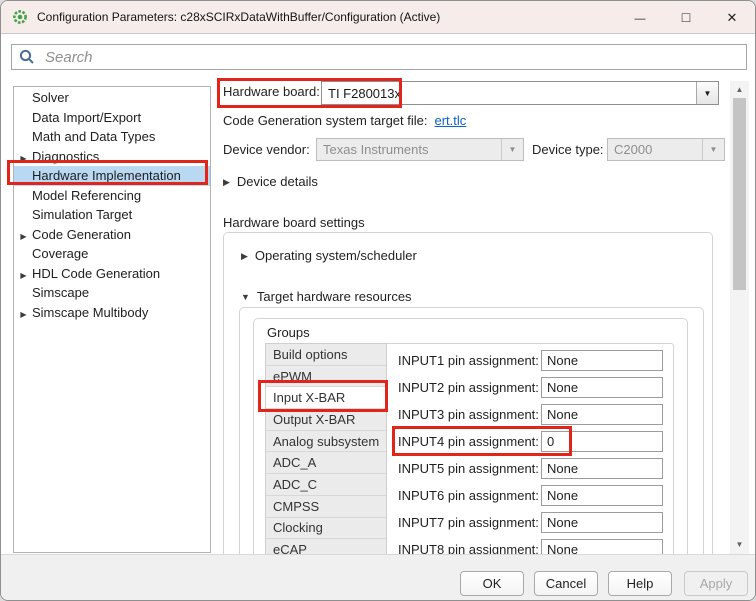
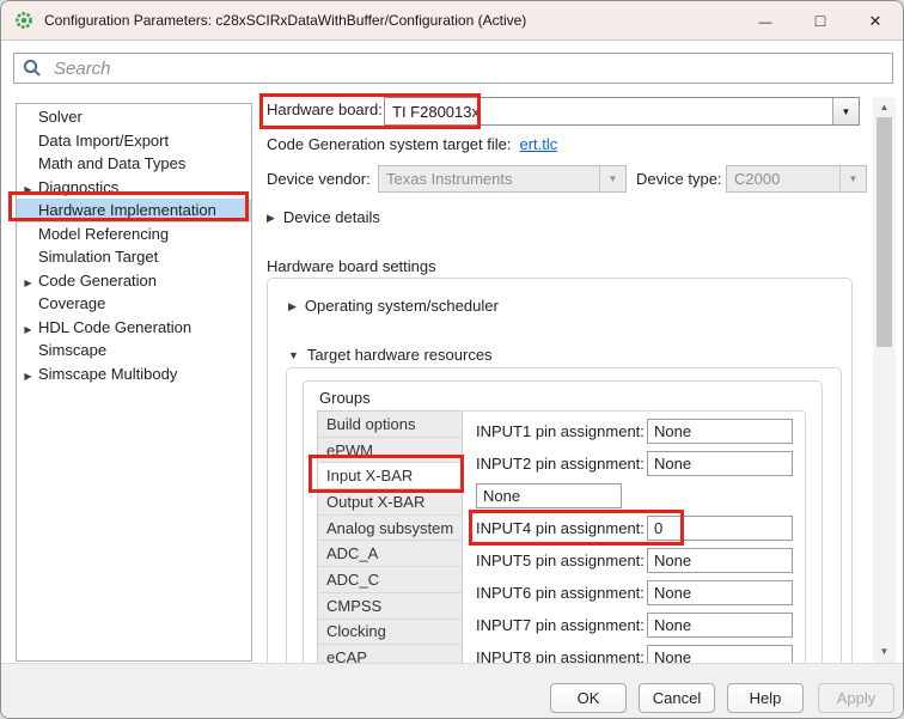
  Configuration Parameters: c28xSCIRxDataWithBuffer/Configuration (Active)
  Search
  Solver
  Data Import/Export
  Math and Data Types
  Diagnostics
  Hardware Implementation
  Model Referencing
  Simulation Target
  Code Generation
  Coverage
  HDL Code Generation
  Simscape
  Simscape Multibody
  Hardware board:
  TI F280013x
  Code Generation system target file:
  ert.tlc
  Device vendor:
  Texas Instruments
  Device type:
  C2000
  Device details
  Hardware board settings
  Operating system/scheduler
  Target hardware resources
  Groups
  Build options
  ePWM
  Input X-BAR
  Output X-BAR
  Analog subsystem
  ADC_A
  ADC_C
  CMPSS
  Clocking
  eCAP
  INPUT1 pin assignment:
  None
  INPUT2 pin assignment:
  None
- INPUT3 pin assignment:
  None
  INPUT4 pin assignment:
  0
  INPUT5 pin assignment:
  None
  INPUT6 pin assignment:
  None
  INPUT7 pin assignment:
  None
  INPUT8 pin assignment:
  None
  OK
  Cancel
  Help
  Apply
